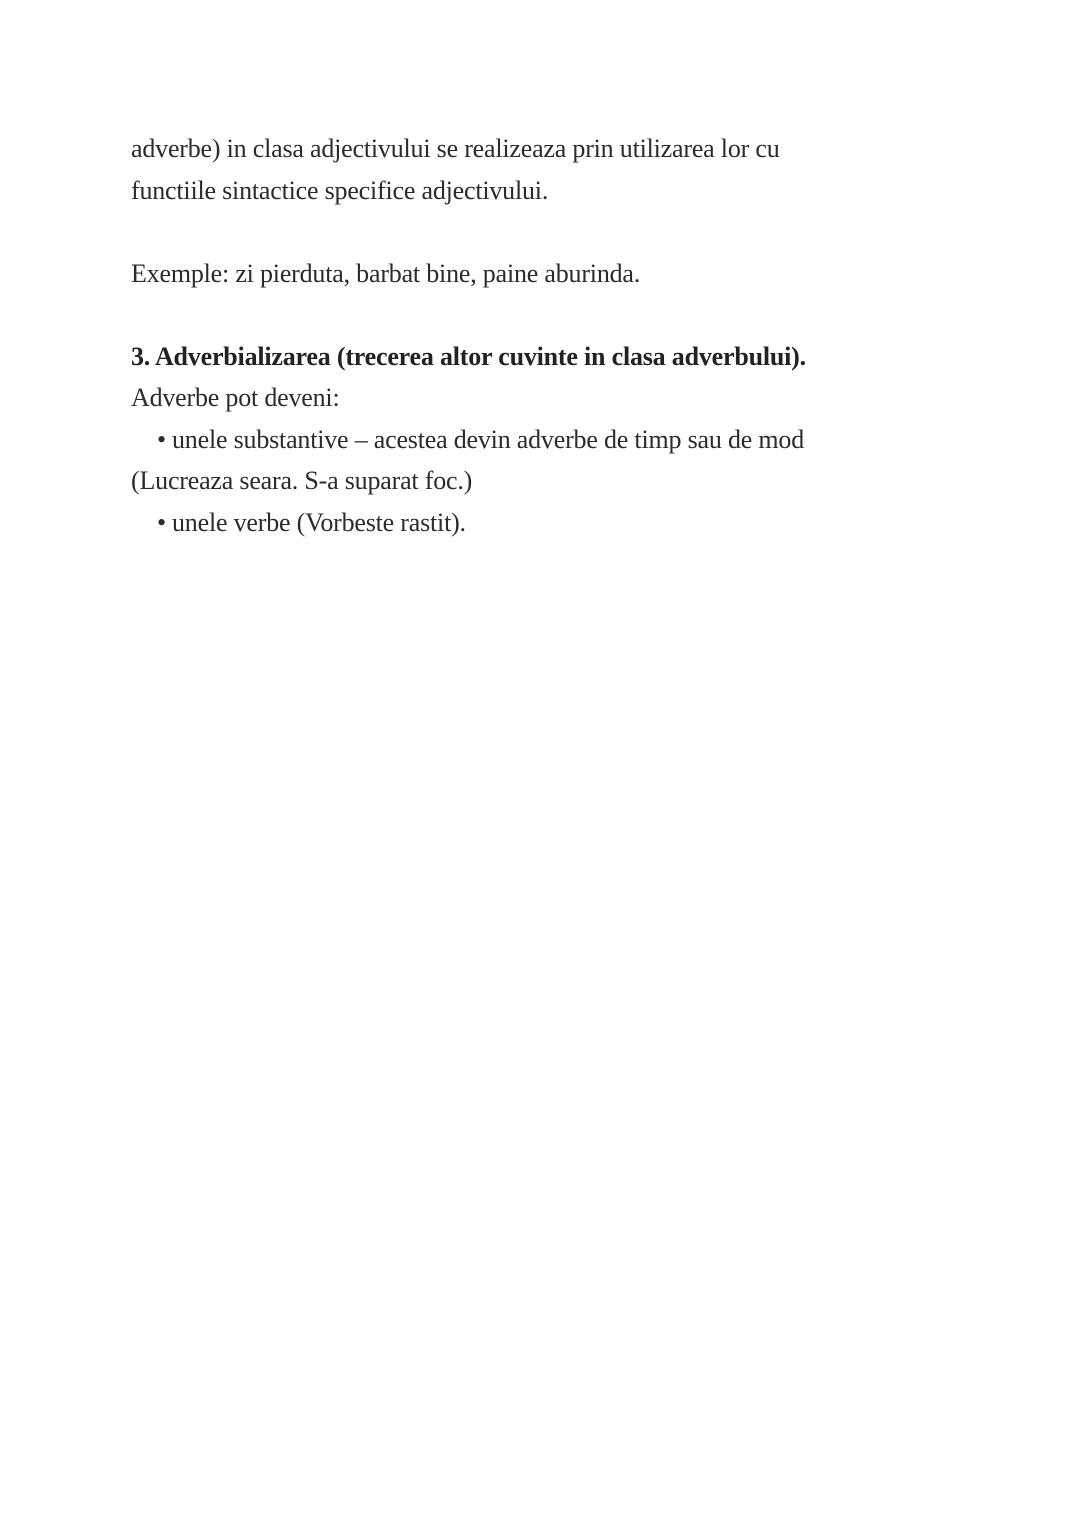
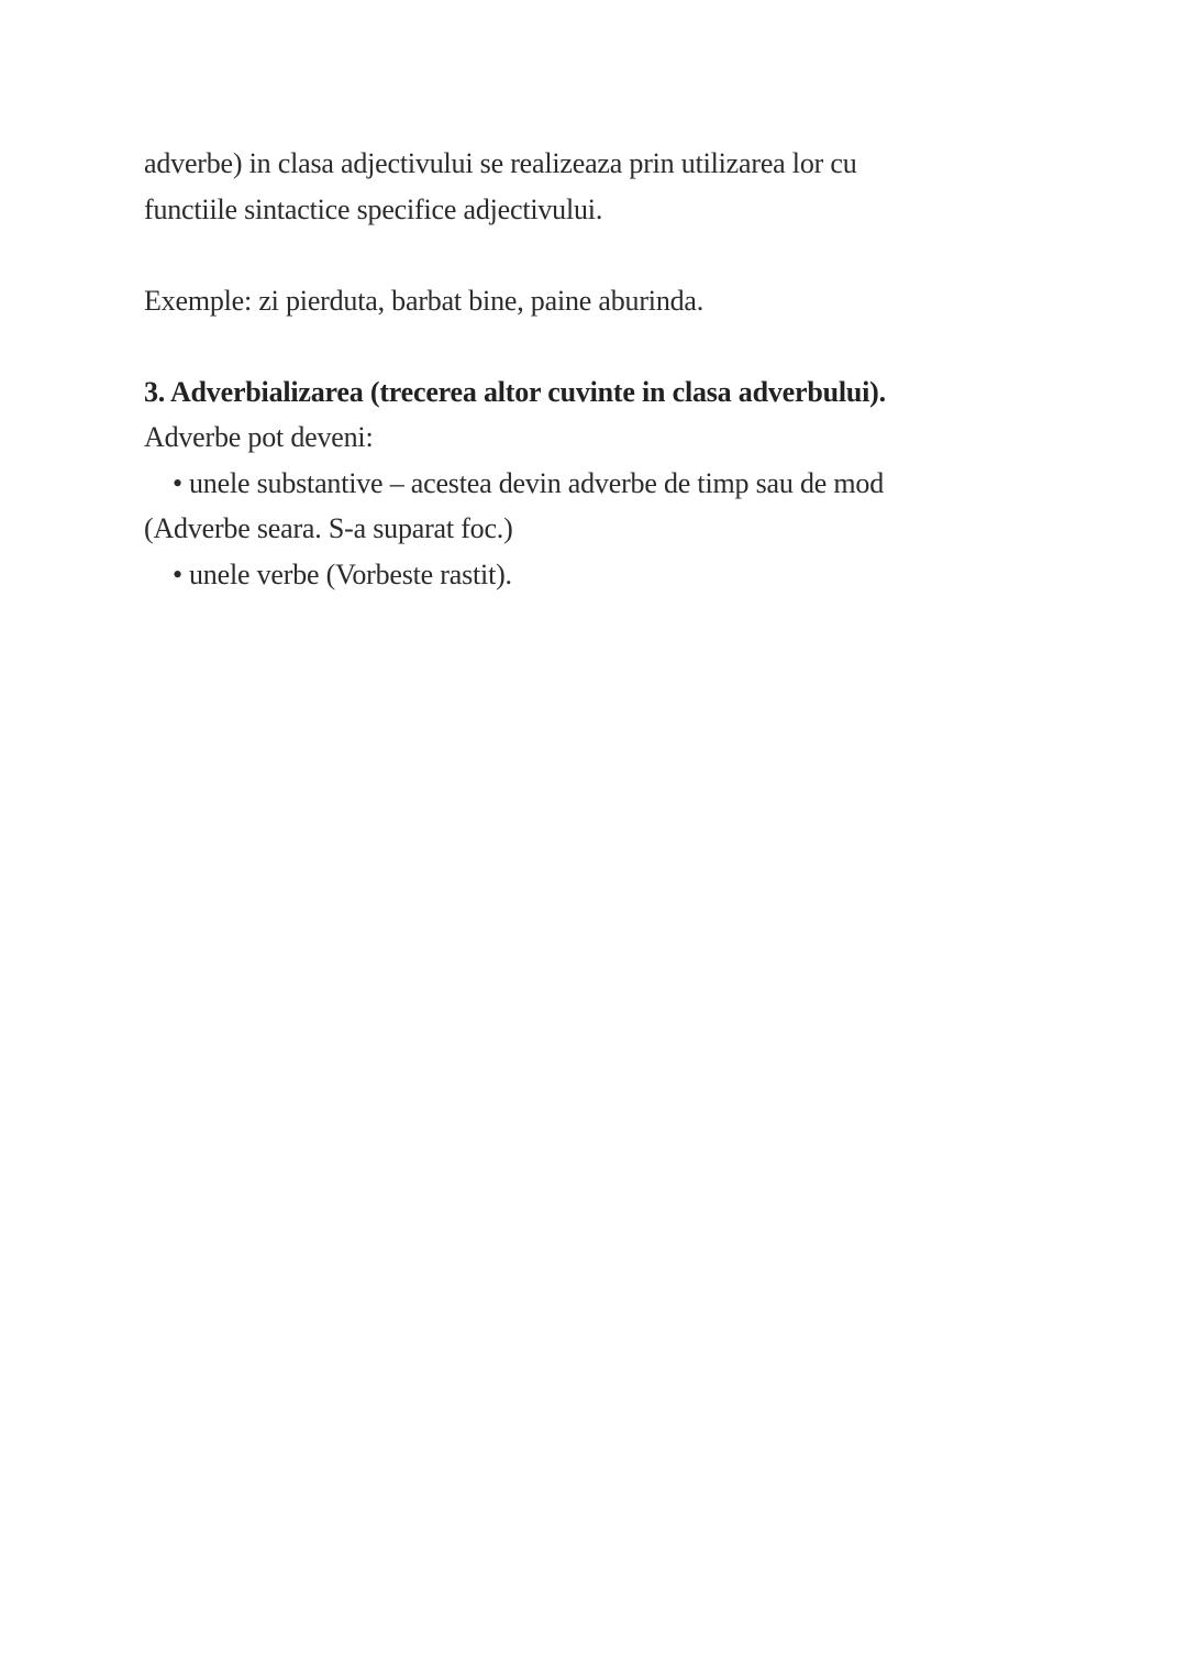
  adverbe) in clasa adjectivului se realizeaza prin utilizarea lor cu
  functiile sintactice specifice adjectivului.
  Exemple: zi pierduta, barbat bine, paine aburinda.
  3. Adverbializarea (trecerea altor cuvinte in clasa adverbului).
  Adverbe pot deveni:
  • unele substantive – acestea devin adverbe de timp sau de mod
- (Lucreaza seara. S-a suparat foc.)
+ (Adverbe seara. S-a suparat foc.)
  • unele verbe (Vorbeste rastit).
